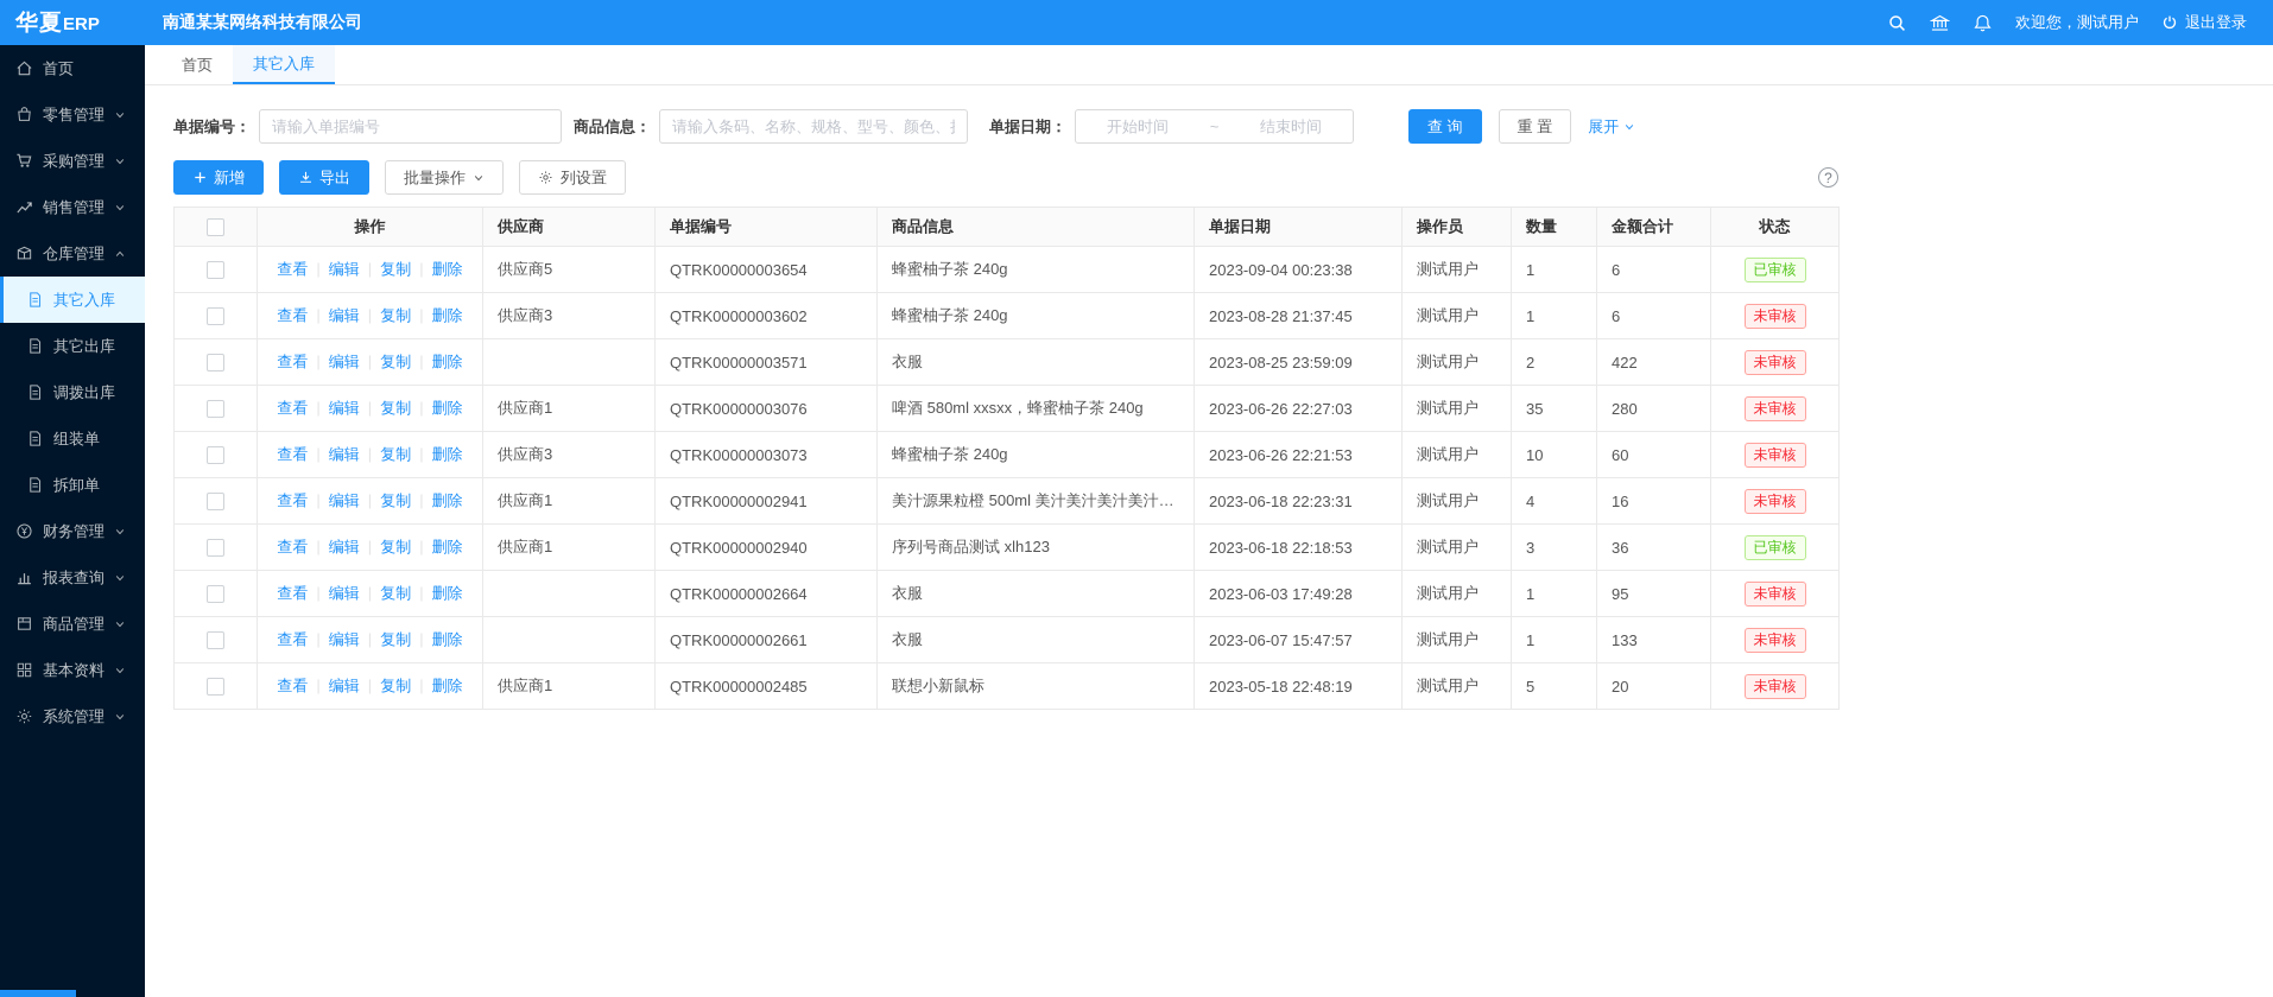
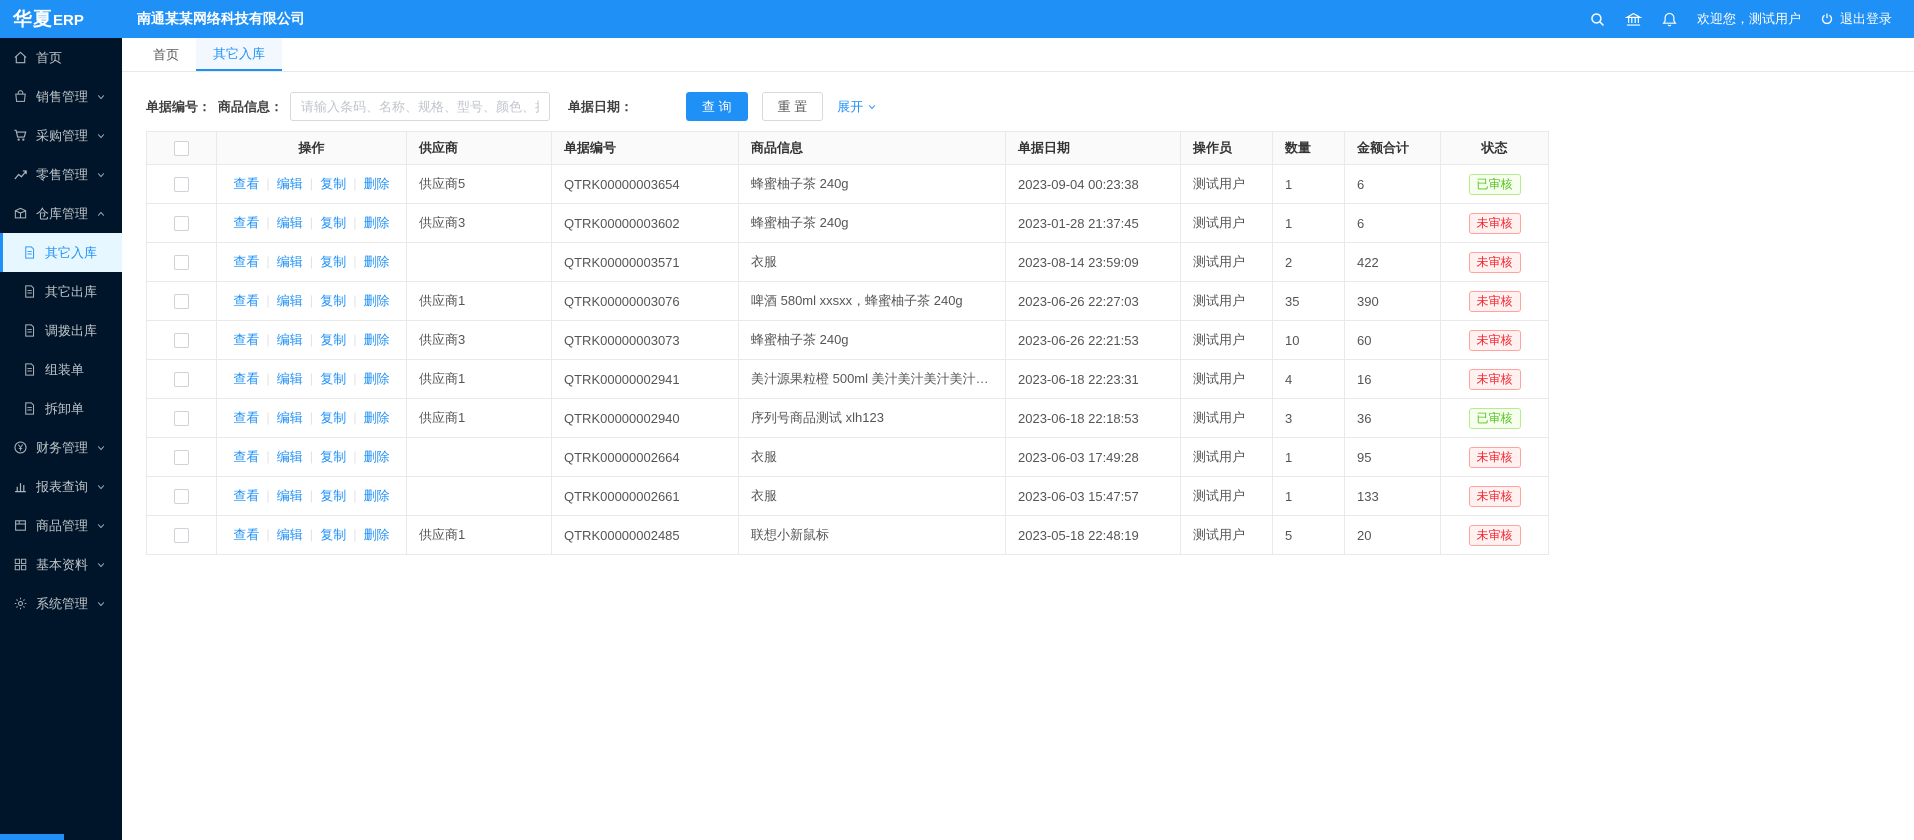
  华夏ERP
  南通某某网络科技有限公司
  欢迎您，测试用户
  退出登录
  首页
- 零售管理
+ 销售管理
  采购管理
- 销售管理
+ 零售管理
  仓库管理
  其它入库
  其它出库
  调拨出库
  组装单
  拆卸单
  财务管理
  报表查询
  商品管理
  基本资料
  系统管理
  首页
  其它入库
  单据编号：
- 请输入单据编号
  商品信息：
  请输入条码、名称、规格、型号、颜色、
  单据日期：
- 开始时间
- ~
- 结束时间
  查 询
  重 置
  展开
- 新增
- 导出
- 批量操作
- 列设置
- ?
  	操作	供应商	单据编号	商品信息	单据日期	操作员	数量	金额合计	状态
  	查看 编辑 | 复制 删除	供应商5	QTRK00000003654	蜂蜜柚子茶 240g	2023-09-04 00:23:38	测试用户	1	6	已审核
- 	查看 编辑 | 复制 删除	供应商3	QTRK00000003602	蜂蜜柚子茶 240g	2023-08-28 21:37:45	测试用户	1	6	未审核
+ 	查看 编辑 | 复制 删除	供应商3	QTRK00000003602	蜂蜜柚子茶 240g	2023-01-28 21:37:45	测试用户	1	6	未审核
- 	查看 编辑 | 复制 删除		QTRK00000003571	衣服	2023-08-25 23:59:09	测试用户	2	422	未审核
+ 	查看 编辑 | 复制 删除		QTRK00000003571	衣服	2023-08-14 23:59:09	测试用户	2	422	未审核
- 	查看 编辑 | 复制 删除	供应商1	QTRK00000003076	啤酒 580ml xxsxx，蜂蜜柚子茶 240g	2023-06-26 22:27:03	测试用户	35	280	未审核
+ 	查看 编辑 | 复制 删除	供应商1	QTRK00000003076	啤酒 580ml xxsxx，蜂蜜柚子茶 240g	2023-06-26 22:27:03	测试用户	35	390	未审核
  	查看 编辑 | 复制 删除	供应商3	QTRK00000003073	蜂蜜柚子茶 240g	2023-06-26 22:21:53	测试用户	10	60	未审核
  	查看 编辑 | 复制 删除	供应商1	QTRK00000002941	美汁源果粒橙 500ml 美汁美汁美汁美汁美汁	2023-06-18 22:23:31	测试用户	4	16	未审核
  	查看 编辑 | 复制 删除	供应商1	QTRK00000002940	序列号商品测试 xlh123	2023-06-18 22:18:53	测试用户	3	36	已审核
  	查看 编辑 | 复制 删除		QTRK00000002664	衣服	2023-06-03 17:49:28	测试用户	1	95	未审核
- 	查看 编辑 | 复制 删除		QTRK00000002661	衣服	2023-06-07 15:47:57	测试用户	1	133	未审核
+ 	查看 编辑 | 复制 删除		QTRK00000002661	衣服	2023-06-03 15:47:57	测试用户	1	133	未审核
  	查看 编辑 | 复制 删除	供应商1	QTRK00000002485	联想小新鼠标	2023-05-18 22:48:19	测试用户	5	20	未审核
